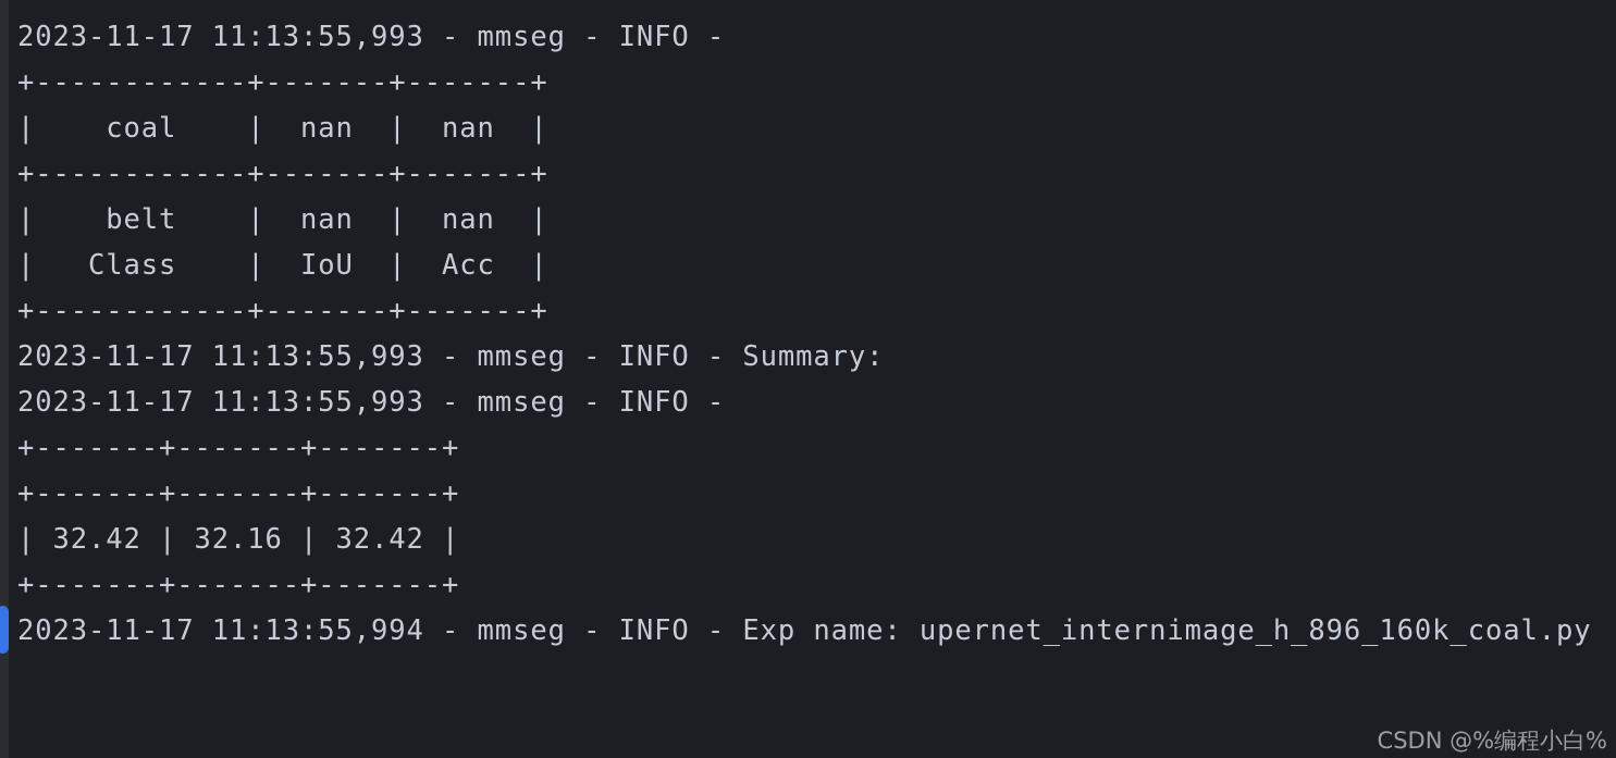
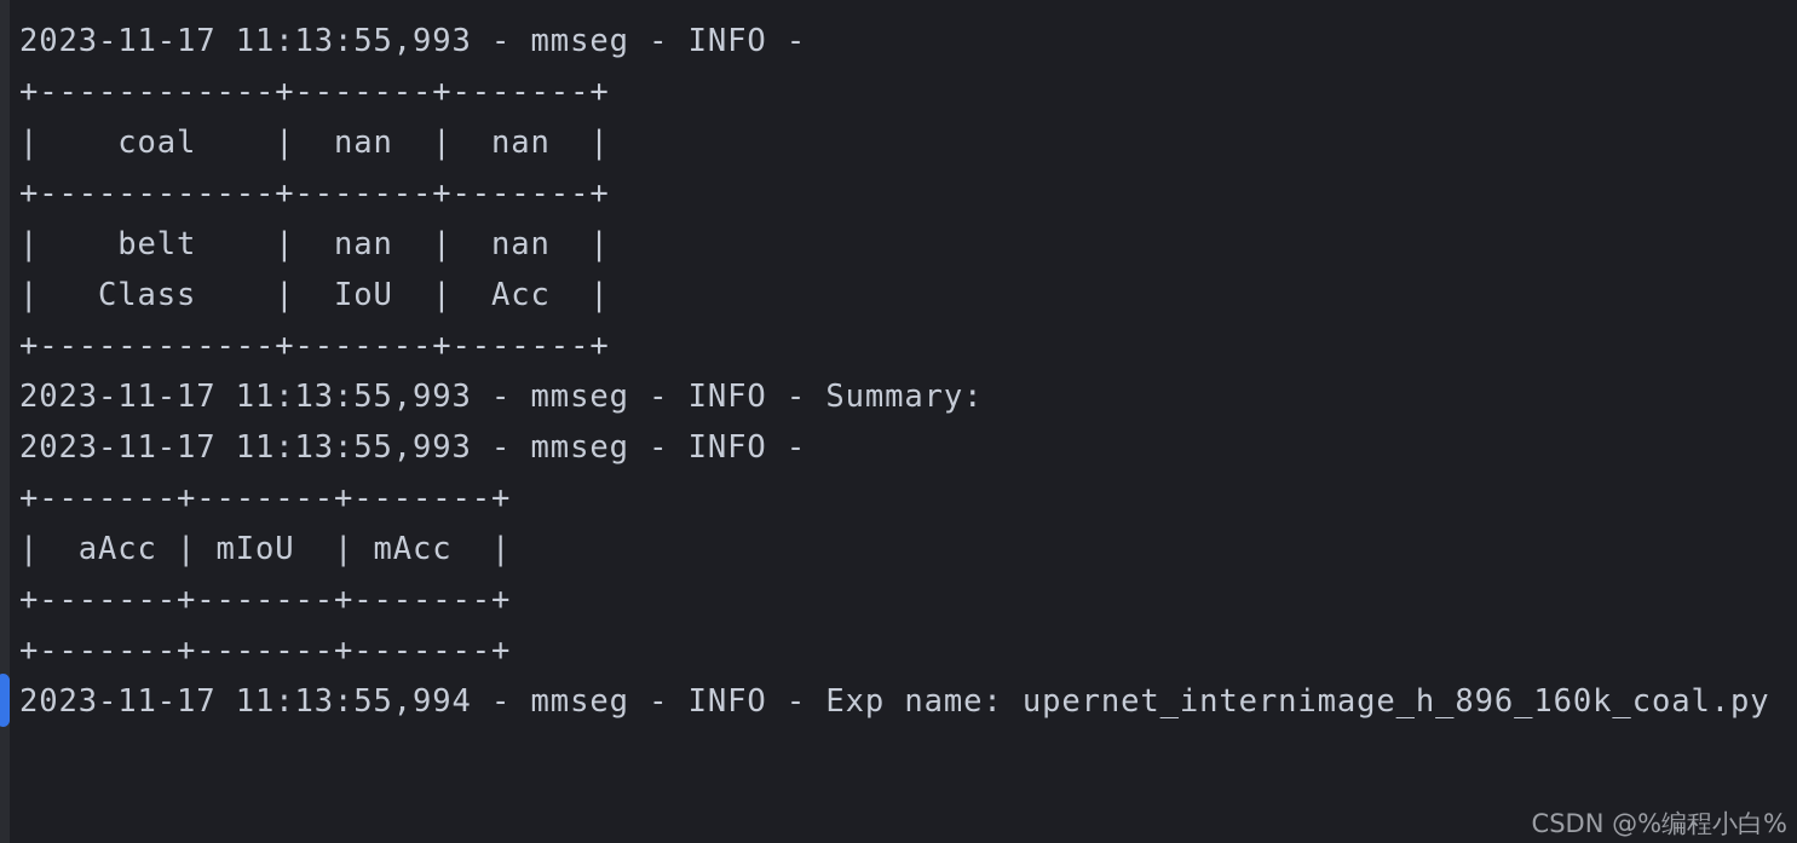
  2023-11-17 11:13:55,993 - mmseg - INFO -
  +------------+-------+-------+
  | coal | nan | nan |
  +------------+-------+-------+
  | belt | nan | nan |
  | Class | IoU | Acc |
  +------------+-------+-------+
  2023-11-17 11:13:55,993 - mmseg - INFO - Summary:
  2023-11-17 11:13:55,993 - mmseg - INFO -
  +-------+-------+-------+
+ | aAcc | mIoU | mAcc |
  +-------+-------+-------+
- | 32.42 | 32.16 | 32.42 |
  +-------+-------+-------+
  2023-11-17 11:13:55,994 - mmseg - INFO - Exp name: upernet_internimage_h_896_160k_coal.py
  CSDN @%编程小白%
